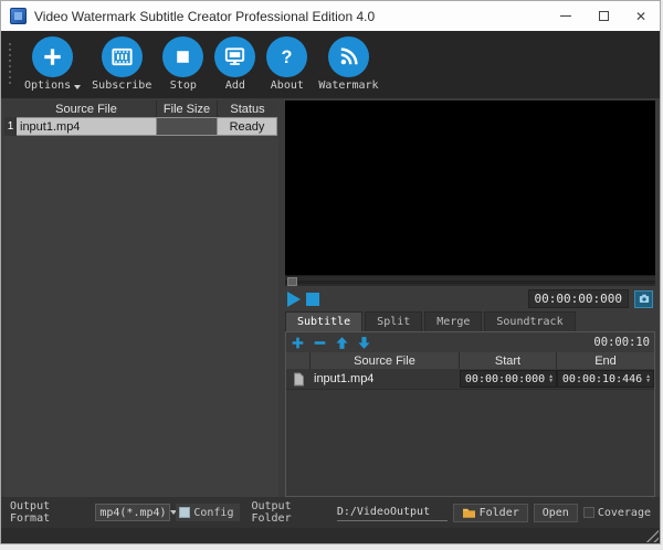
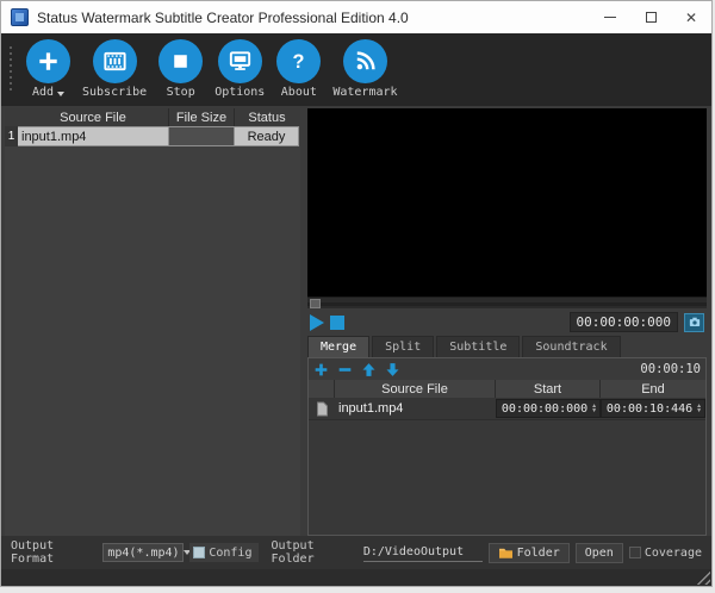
- Video Watermark Subtitle Creator Professional Edition 4.0
+ Status Watermark Subtitle Creator Professional Edition 4.0
  ✕
- Options
+ Add
  Subscribe
  Stop
- Add
+ Options
  ?
  About
  Watermark
  Source File
  File Size
  Status
  1
  input1.mp4
  Ready
  00:00:00:000
- Subtitle
+ Merge
  Split
- Merge
+ Subtitle
  Soundtrack
  00:00:10
  Source File
  Start
  End
  input1.mp4
  00:00:00:000
  00:00:10:446
  Output Format
  mp4(*.mp4)
  Config
  Output Folder
  D:/VideoOutput
  Folder
  Open
  Coverage
